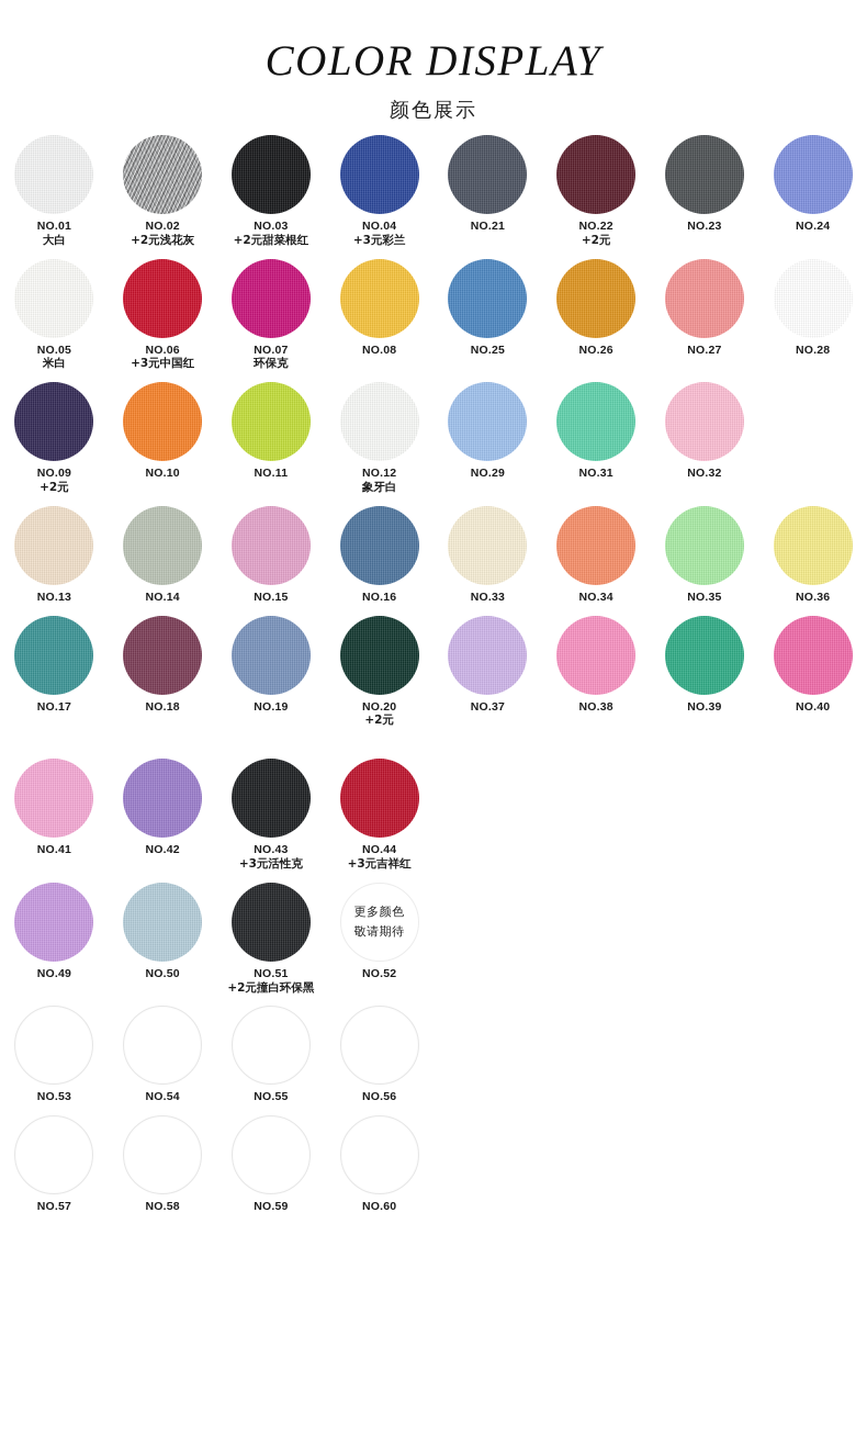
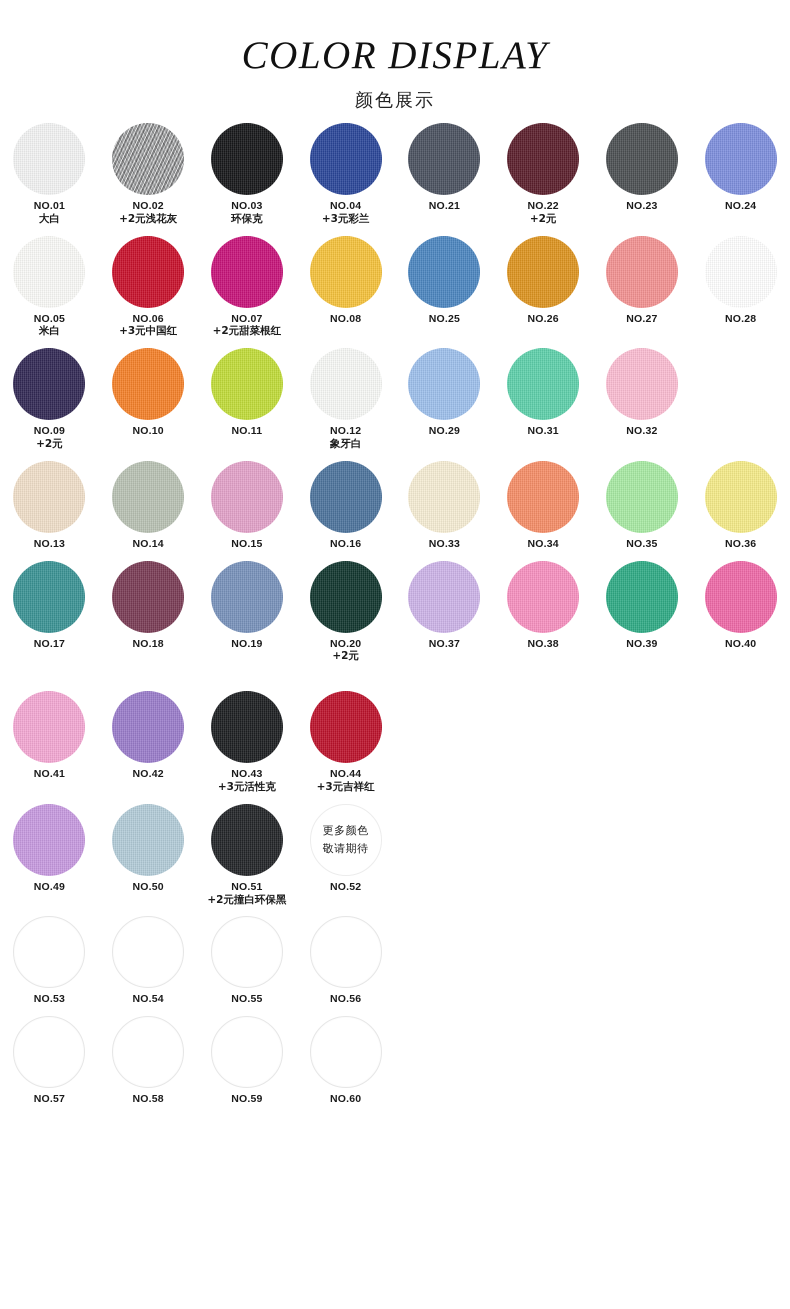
  COLOR DISPLAY
  颜色展示
  NO.01
  大白
  NO.02
  +2元浅花灰
  NO.03
- +2元甜菜根红
+ 环保克
  NO.04
  +3元彩兰
  NO.21
  NO.22
  +2元
  NO.23
  NO.24
  NO.05
  米白
  NO.06
  +3元中国红
  NO.07
- 环保克
+ +2元甜菜根红
  NO.08
  NO.25
  NO.26
  NO.27
  NO.28
  NO.09
  +2元
  NO.10
  NO.11
  NO.12
  象牙白
  NO.29
  NO.31
  NO.32
  NO.13
  NO.14
  NO.15
  NO.16
  NO.33
  NO.34
  NO.35
  NO.36
  NO.17
  NO.18
  NO.19
  NO.20
  +2元
  NO.37
  NO.38
  NO.39
  NO.40
  NO.41
  NO.42
  NO.43
  +3元活性克
  NO.44
  +3元吉祥红
  NO.49
  NO.50
  NO.51
  +2元撞白环保黑
  更多颜色
  敬请期待
  NO.52
  NO.53
  NO.54
  NO.55
  NO.56
  NO.57
  NO.58
  NO.59
  NO.60
